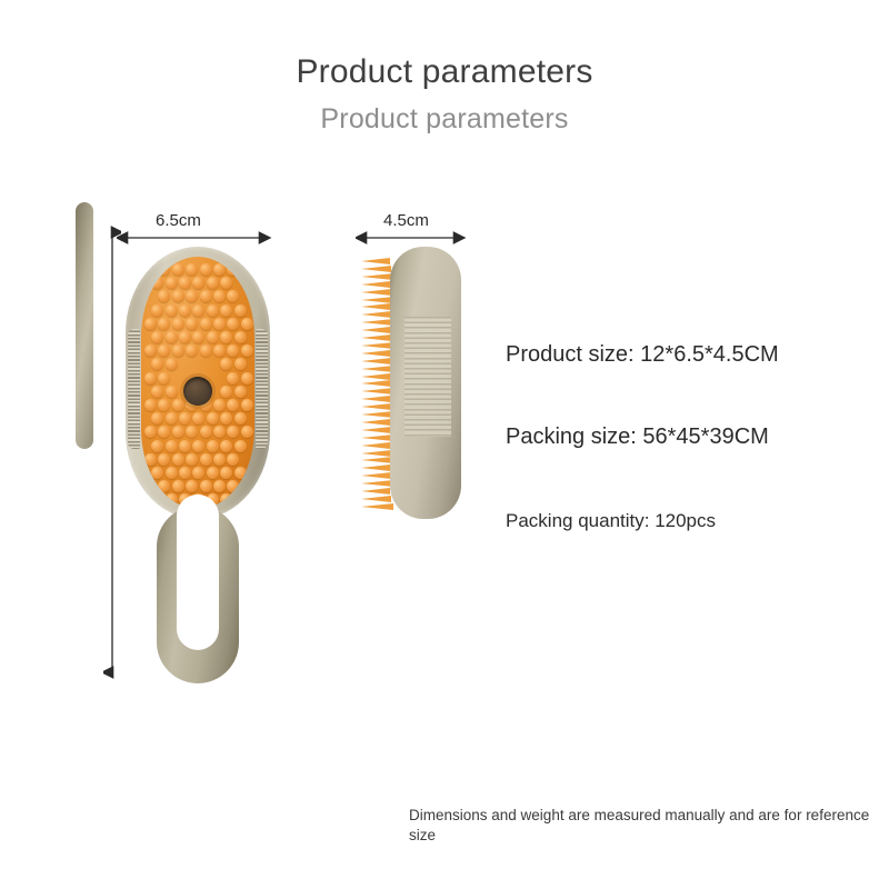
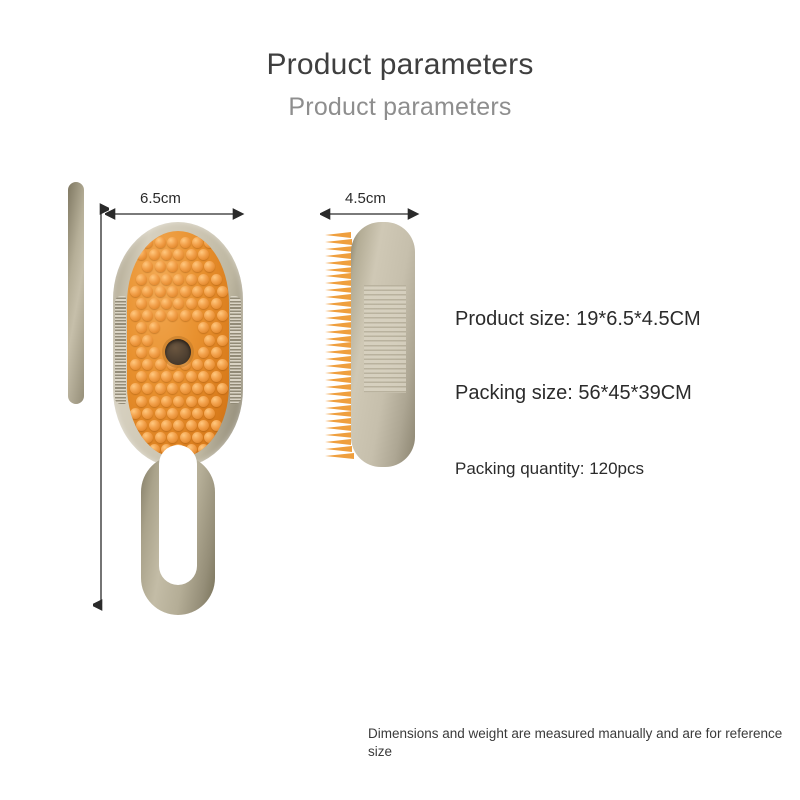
  Product parameters
  Product parameters
  6.5cm
  4.5cm
- Product size: 12*6.5*4.5CM
+ Product size: 19*6.5*4.5CM
  Packing size: 56*45*39CM
  Packing quantity: 120pcs
  Dimensions and weight are measured manually and are for reference size
